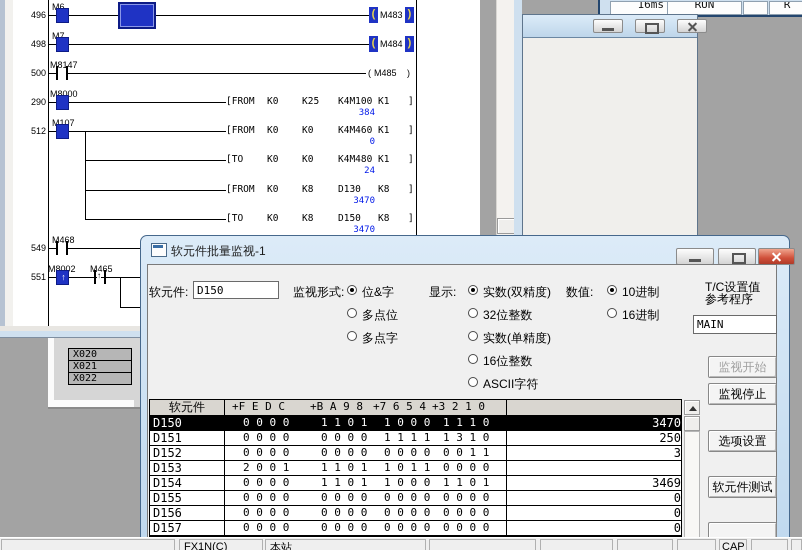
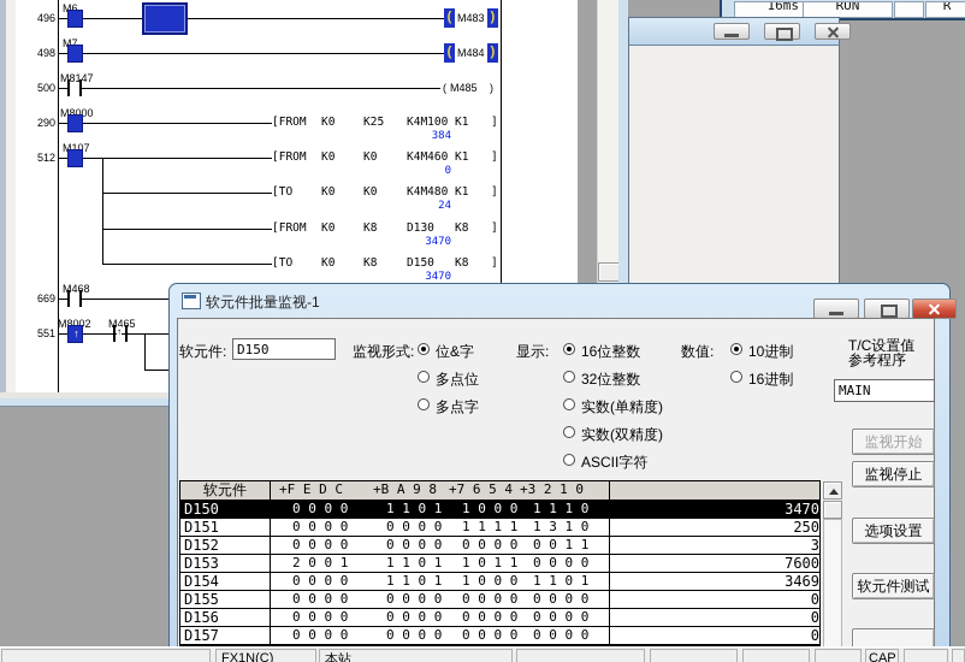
  496
  498
  500
  290
  512
- 549
+ 669
  551
  M6
  (
  M483
  )
  M7
  (
  M484
  )
  M8147
  (
  M485
  )
  M8000
  [FROM
  K0
  K25
  K4M100
  K1
  ]
  384
  M107
  [FROM
  K0
  K0
  K4M460
  K1
  ]
  0
  [TO
  K0
  K0
  K4M480
  K1
  ]
  24
  [FROM
  K0
  K8
  D130
  K8
  ]
  3470
  [TO
  K0
  K8
  D150
  K8
  ]
  3470
  M468
  M8002
  ↑
  M465
  ↑
  16ms
  RUN
  R
- X020
- X021
- X022
  软元件批量监视-1
  软元件:
  D150
  监视形式:
  位&字
  多点位
  多点字
  显示:
- 实数(双精度)
+ 16位整数
  32位整数
  实数(单精度)
- 16位整数
+ 实数(双精度)
  ASCII字符
  数值:
  10进制
  16进制
  T/C设置值
  参考程序
  MAIN
  监视开始
  监视停止
  选项设置
  软元件测试
  软元件
  +F E D C
  +B A 9 8
  +7 6 5 4
  +3 2 1 0
  D150
  0 0 0 0
  1 1 0 1
  1 0 0 0
  1 1 1 0
  3470
  D151
  0 0 0 0
  0 0 0 0
  1 1 1 1
  1 3 1 0
  250
  D152
  0 0 0 0
  0 0 0 0
  0 0 0 0
  0 0 1 1
  3
  D153
  2 0 0 1
  1 1 0 1
  1 0 1 1
  0 0 0 0
+ 7600
  D154
  0 0 0 0
  1 1 0 1
  1 0 0 0
  1 1 0 1
  3469
  D155
  0 0 0 0
  0 0 0 0
  0 0 0 0
  0 0 0 0
  0
  D156
  0 0 0 0
  0 0 0 0
  0 0 0 0
  0 0 0 0
  0
  D157
  0 0 0 0
  0 0 0 0
  0 0 0 0
  0 0 0 0
  0
  FX1N(C)
  本站
  CAP
